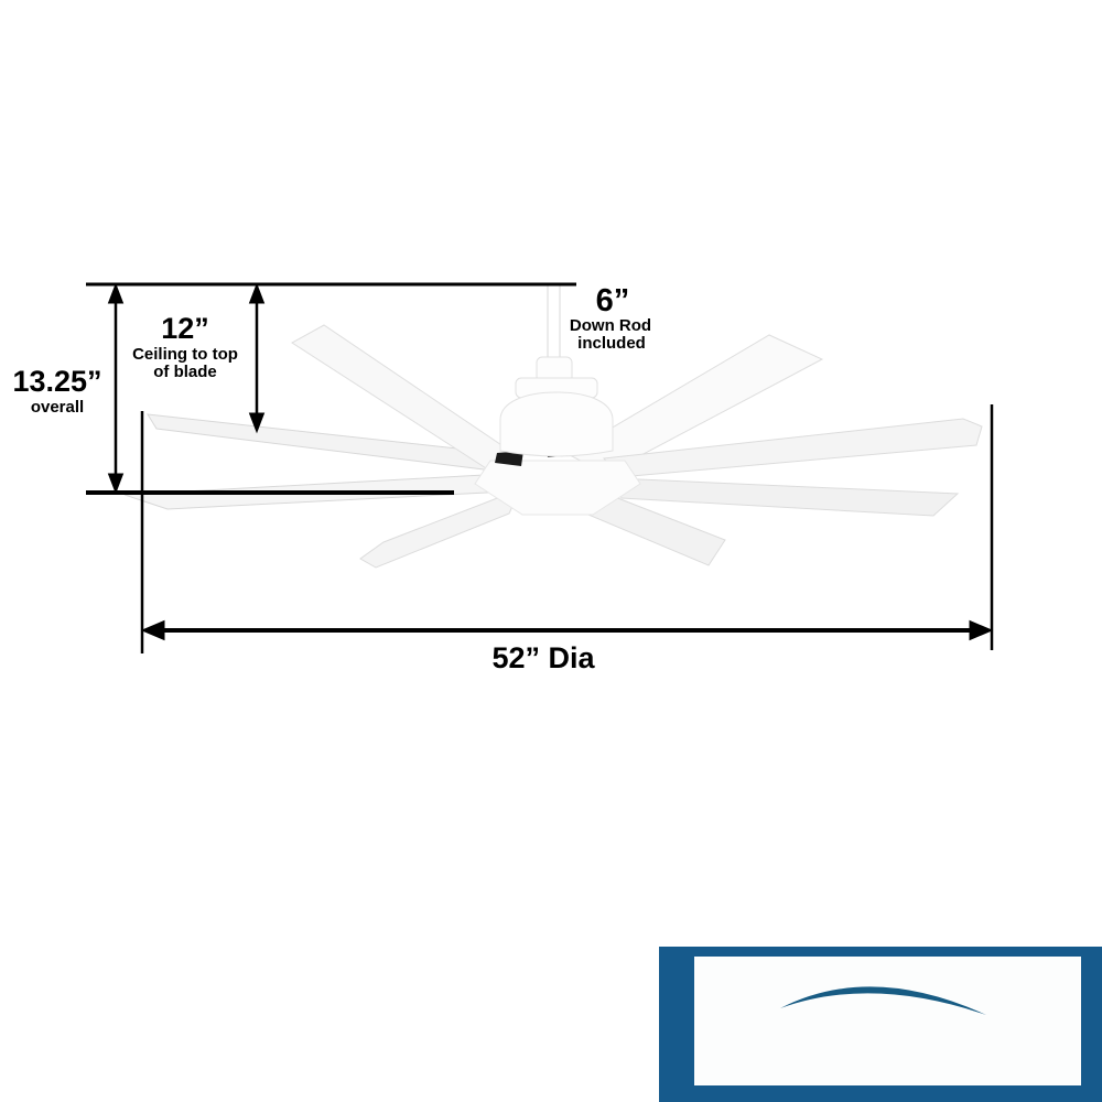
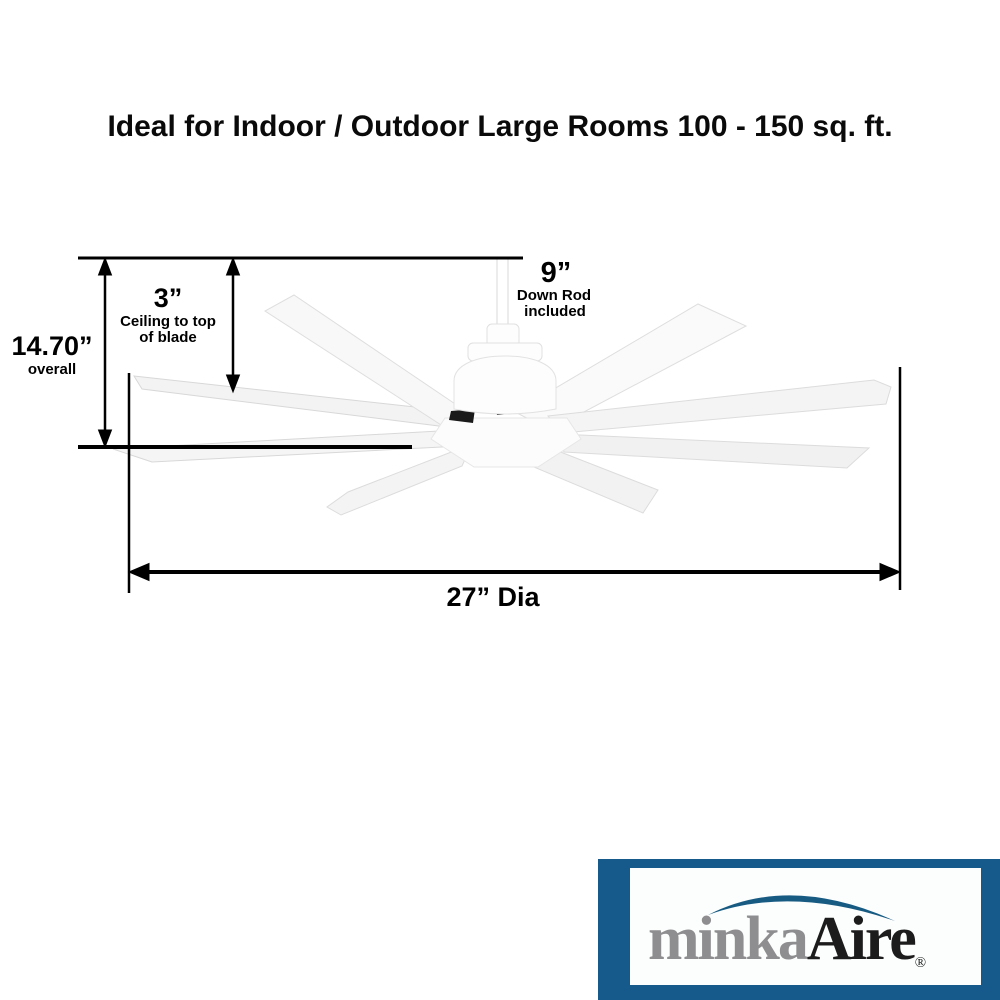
+ Ideal for Indoor / Outdoor Large Rooms 100 - 150 sq. ft.
- 13.25”
+ 14.70”
  overall
- 12”
+ 3”
  Ceiling to top
  of blade
- 6”
+ 9”
  Down Rod
  included
- 52” Dia
+ 27” Dia
+ minkaAire®
